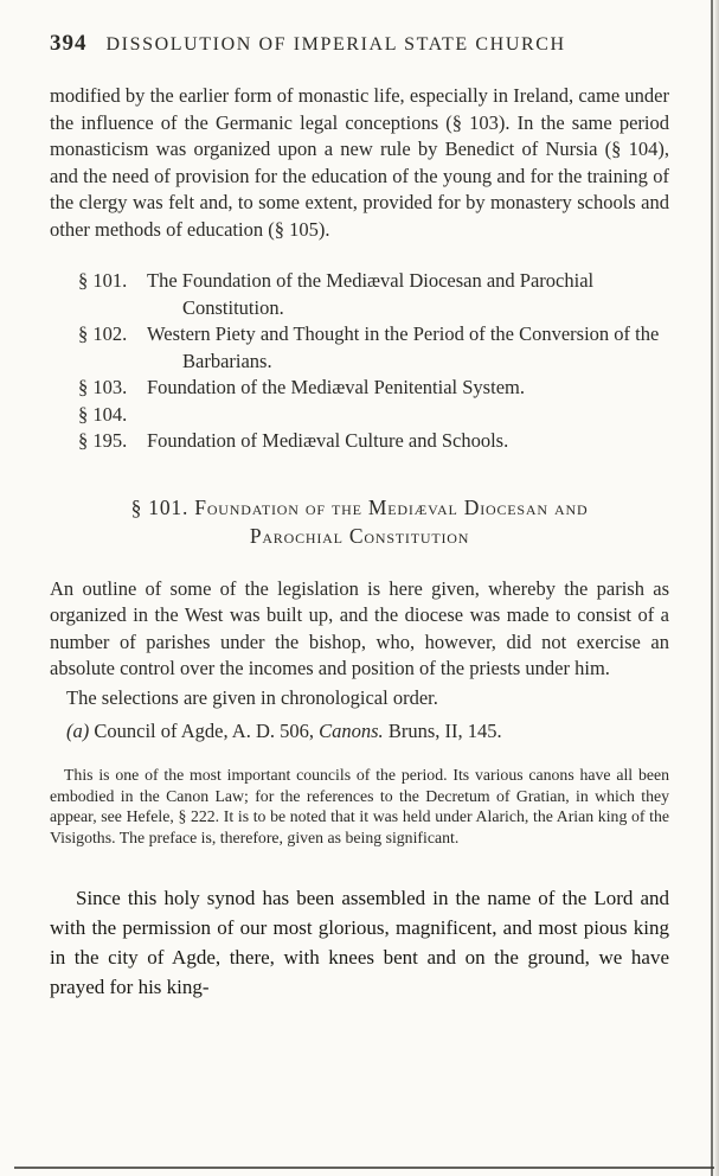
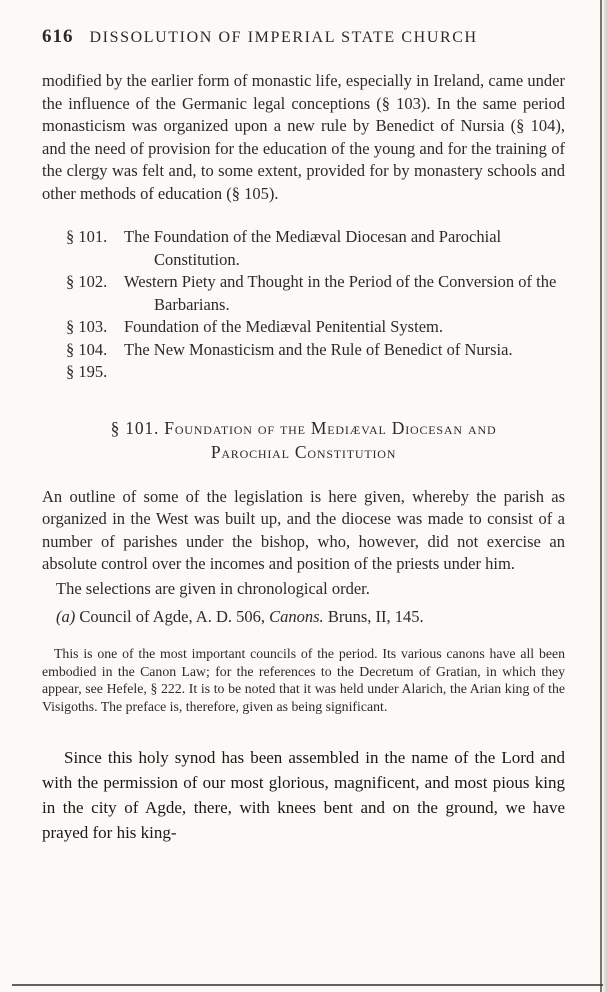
- 394
+ 616
  DISSOLUTION OF IMPERIAL STATE CHURCH
  modified by the earlier form of monastic life, especially in Ireland, came under the influence of the Germanic legal conceptions (§ 103). In the same period monasticism was organized upon a new rule by Benedict of Nursia (§ 104), and the need of provision for the education of the young and for the training of the clergy was felt and, to some extent, provided for by monastery schools and other methods of education (§ 105).
  § 101.
  The Foundation of the Mediæval Diocesan and Parochial Constitution.
  § 102.
  Western Piety and Thought in the Period of the Conversion of the Barbarians.
  § 103.
  Foundation of the Mediæval Penitential System.
  § 104.
+ The New Monasticism and the Rule of Benedict of Nursia.
  § 195.
- Foundation of Mediæval Culture and Schools.
  § 101. Foundation of the Mediæval Diocesan and Parochial Constitution
  An outline of some of the legislation is here given, whereby the parish as organized in the West was built up, and the diocese was made to consist of a number of parishes under the bishop, who, however, did not exercise an absolute control over the incomes and position of the priests under him.
  The selections are given in chronological order.
  (a) Council of Agde, A. D. 506, Canons. Bruns, II, 145.
  This is one of the most important councils of the period. Its various canons have all been embodied in the Canon Law; for the references to the Decretum of Gratian, in which they appear, see Hefele, § 222. It is to be noted that it was held under Alarich, the Arian king of the Visigoths. The preface is, therefore, given as being significant.
  Since this holy synod has been assembled in the name of the Lord and with the permission of our most glorious, magnificent, and most pious king in the city of Agde, there, with knees bent and on the ground, we have prayed for his king-
